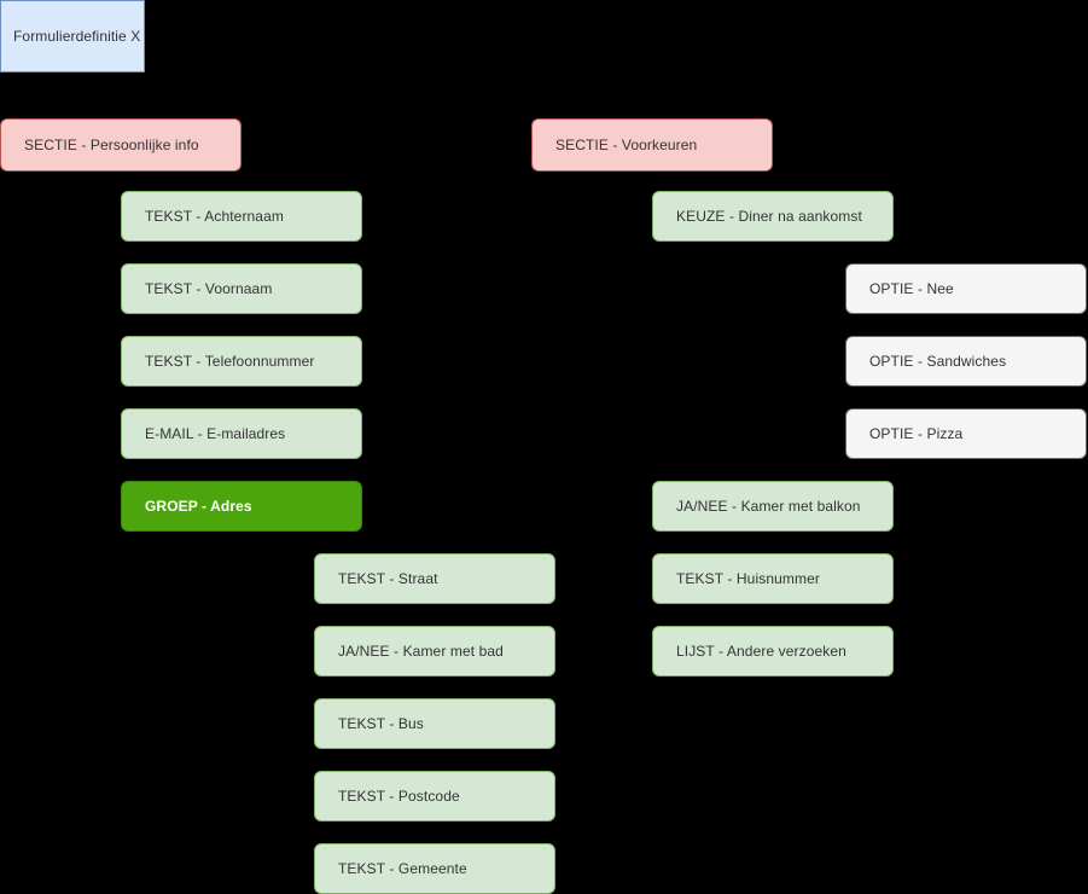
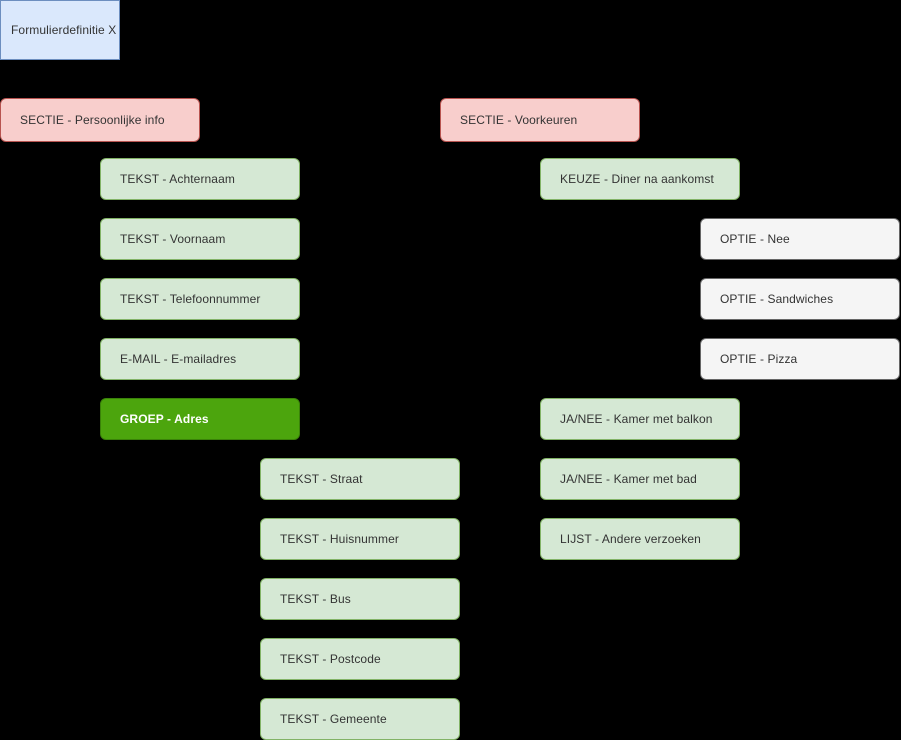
  Formulierdefinitie X
  SECTIE - Persoonlijke info
  SECTIE - Voorkeuren
  TEKST - Achternaam
  TEKST - Voornaam
  TEKST - Telefoonnummer
  E-MAIL - E-mailadres
  GROEP - Adres
  TEKST - Straat
- JA/NEE - Kamer met bad
+ TEKST - Huisnummer
  TEKST - Bus
  TEKST - Postcode
  TEKST - Gemeente
  KEUZE - Diner na aankomst
  OPTIE - Nee
  OPTIE - Sandwiches
  OPTIE - Pizza
  JA/NEE - Kamer met balkon
- TEKST - Huisnummer
+ JA/NEE - Kamer met bad
  LIJST - Andere verzoeken
